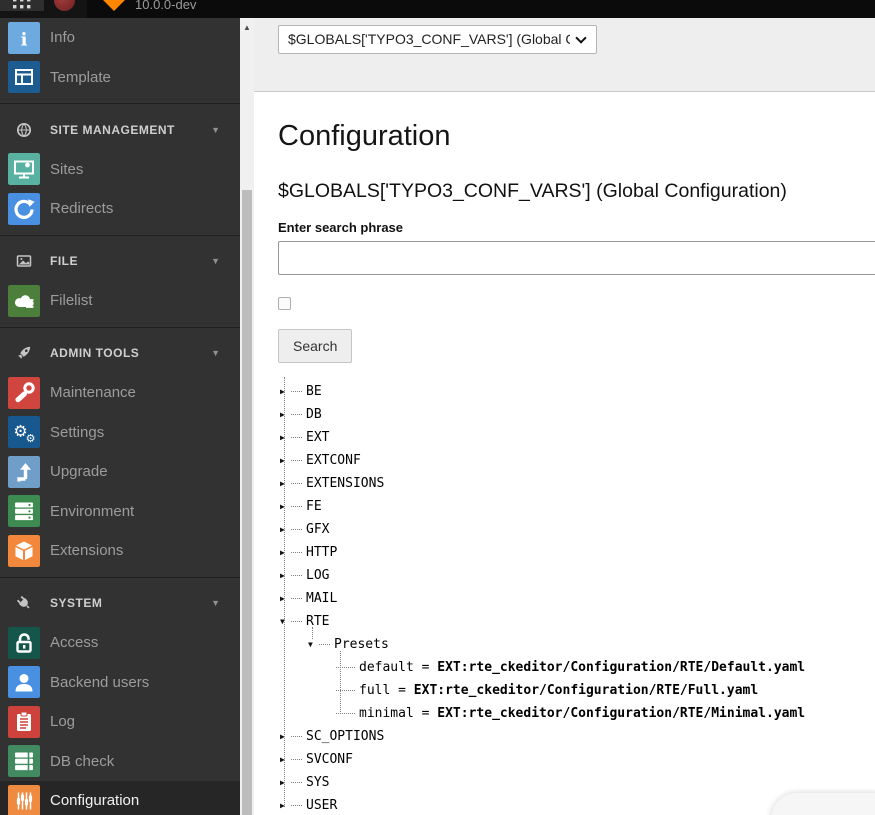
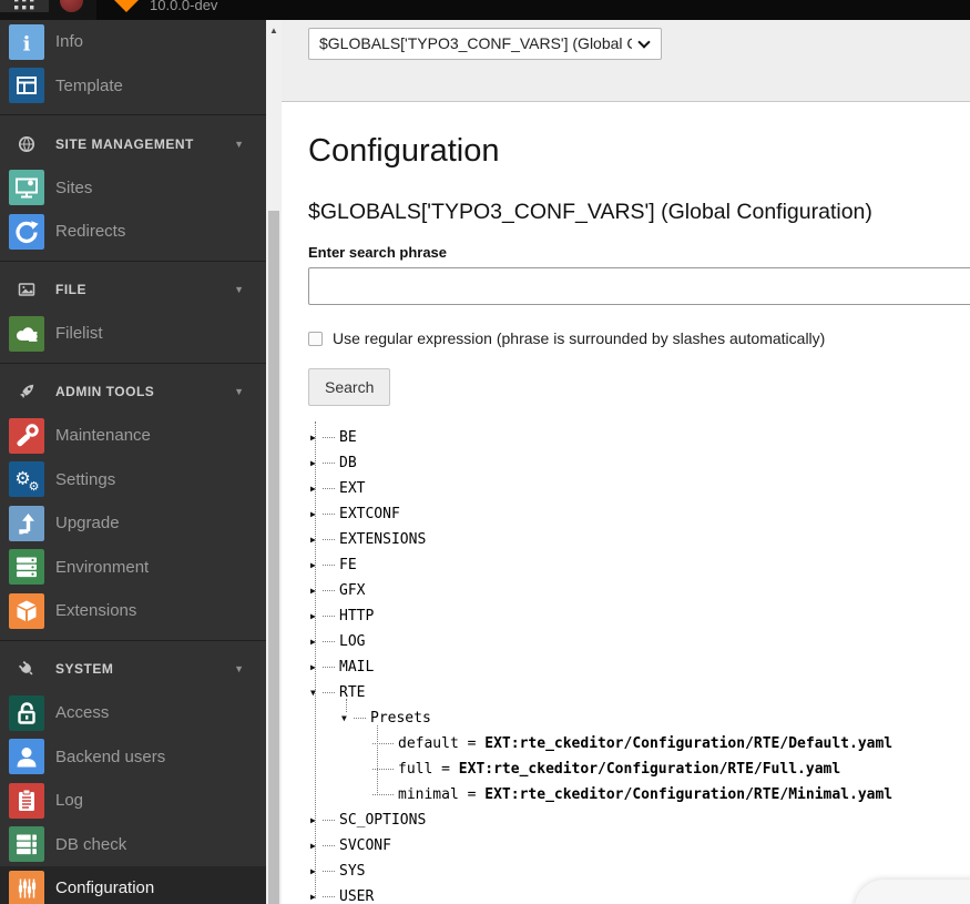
  10.0.0-dev
  i
  Info
  Template
  SITE MANAGEMENT
  ▼
  Sites
  Redirects
  FILE
  ▼
  Filelist
  ADMIN TOOLS
  ▼
  Maintenance
  ⚙
  ⚙
  Settings
  Upgrade
  Environment
  Extensions
  SYSTEM
  ▼
  Access
  Backend users
  Log
  DB check
  Configuration
  ▲
  $GLOBALS['TYPO3_CONF_VARS'] (Global
  Configuration
  $GLOBALS['TYPO3_CONF_VARS'] (Global Configuration)
  Enter search phrase
+ Use regular expression (phrase is surrounded by slashes automatically)
  Search
  ▶
  BE
  ▶
  DB
  ▶
  EXT
  ▶
  EXTCONF
  ▶
  EXTENSIONS
  ▶
  FE
  ▶
  GFX
  ▶
  HTTP
  ▶
  LOG
  ▶
  MAIL
  ▼
  RTE
  ▼
  Presets
  default
  = EXT:rte_ckeditor/Configuration/RTE/Default.yaml
  full
  = EXT:rte_ckeditor/Configuration/RTE/Full.yaml
  minimal
  = EXT:rte_ckeditor/Configuration/RTE/Minimal.yaml
  ▶
  SC_OPTIONS
  ▶
  SVCONF
  ▶
  SYS
  ▶
  USER
